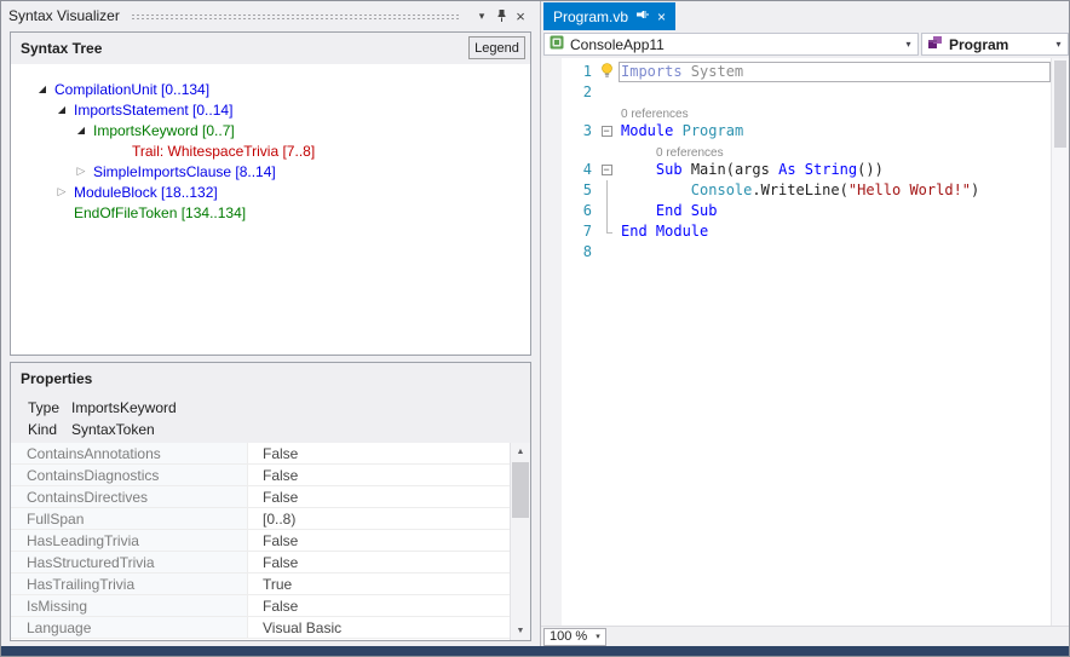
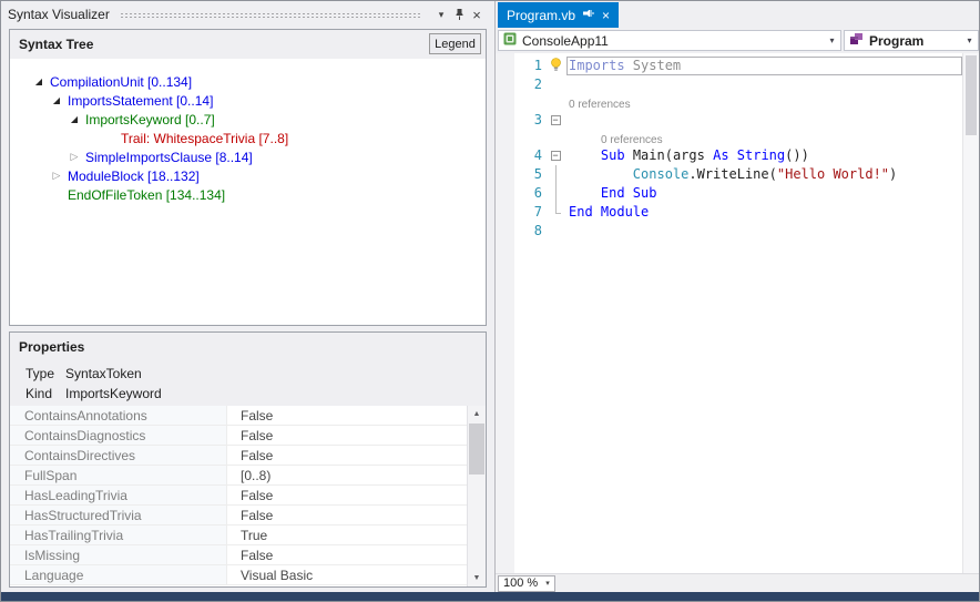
  Syntax Visualizer
  ▾
  ×
  Syntax Tree
  Legend
  ◢
  CompilationUnit [0..134]
  ◢
  ImportsStatement [0..14]
  ◢
  ImportsKeyword [0..7]
  Trail: WhitespaceTrivia [7..8]
  ▷
  SimpleImportsClause [8..14]
  ▷
  ModuleBlock [18..132]
  EndOfFileToken [134..134]
  Properties
  Type
- ImportsKeyword
+ SyntaxToken
  Kind
- SyntaxToken
+ ImportsKeyword
  ContainsAnnotations
  False
  ContainsDiagnostics
  False
  ContainsDirectives
  False
  FullSpan
  [0..8)
  HasLeadingTrivia
  False
  HasStructuredTrivia
  False
  HasTrailingTrivia
  True
  IsMissing
  False
  Language
  Visual Basic
  Program.vb
  ×
  ConsoleApp11
  ▾
  Program
  ▾
  1
  Imports System
  2
  0 references
  3
  −
- Module Program
  0 references
  4
  −
  Sub Main(args As String())
  5
  Console.WriteLine("Hello World!")
  6
  End Sub
  7
  End Module
  8
  100 %
